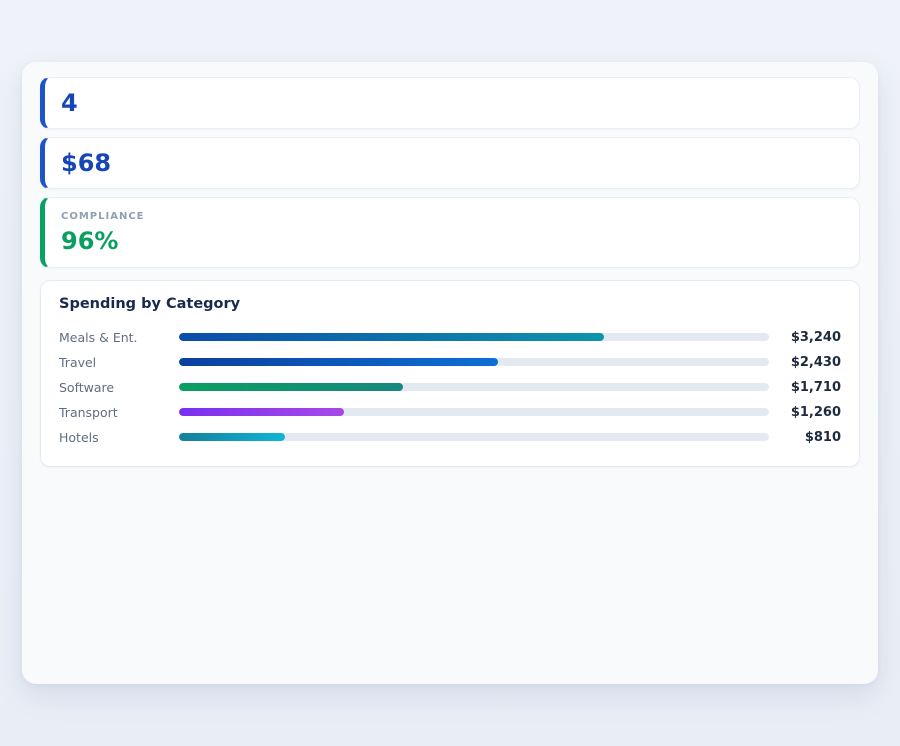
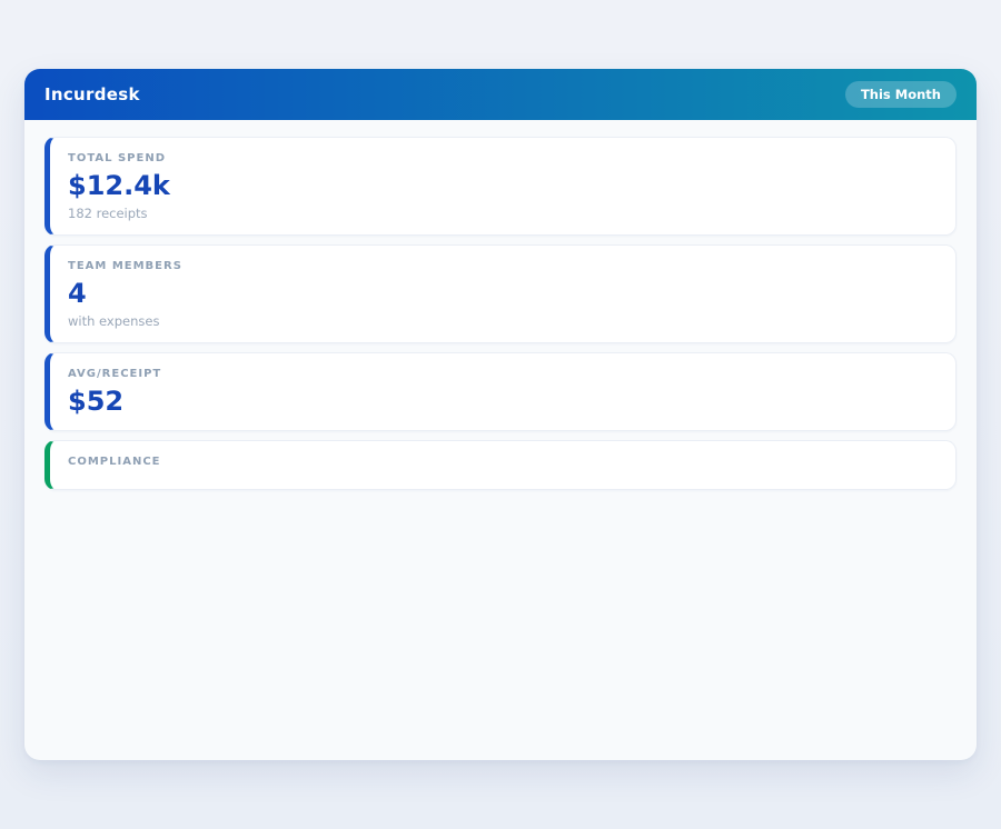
+ Incurdesk
+ This Month
+ TOTAL SPEND
+ $12.4k
+ 182 receipts
+ TEAM MEMBERS
  4
+ with expenses
+ AVG/RECEIPT
- $68
+ $52
  COMPLIANCE
- 96%
- Spending by Category
- Meals & Ent.
- $3,240
- Travel
- $2,430
- Software
- $1,710
- Transport
- $1,260
- Hotels
- $810
